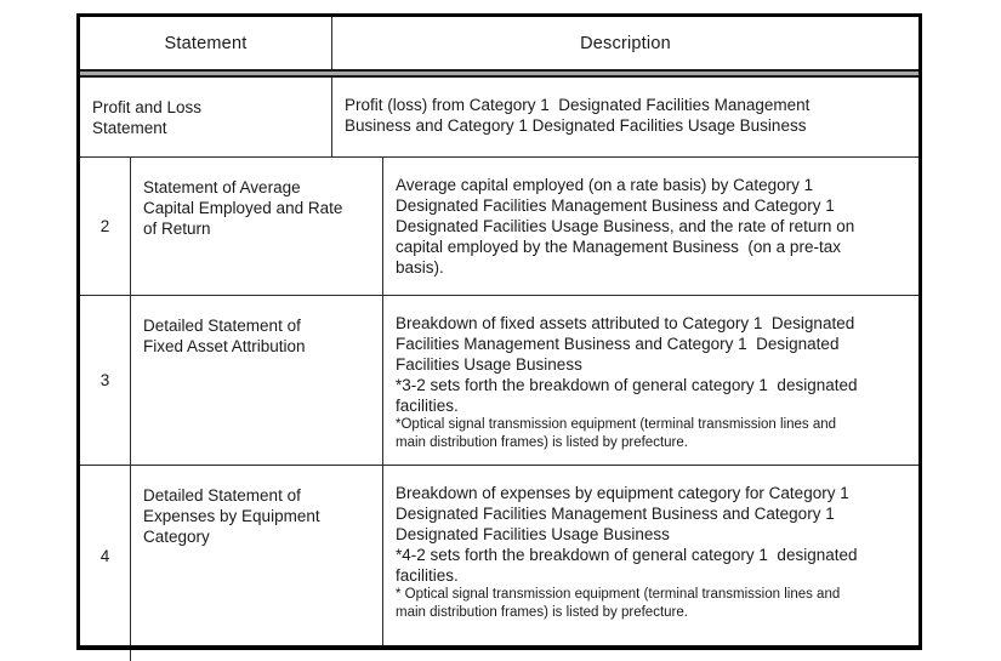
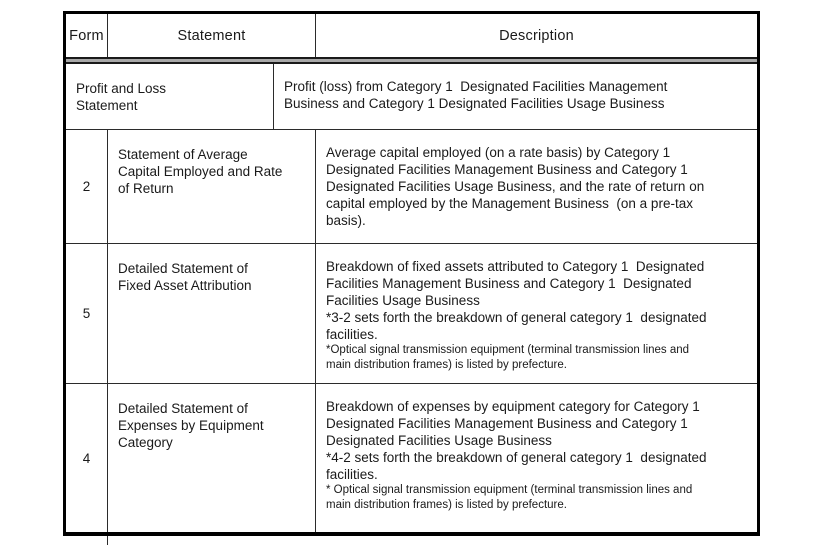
+ Form
  Statement
  Description
  Profit and Loss
  Statement
  Profit (loss) from Category 1 Designated Facilities Management
  Business and Category 1 Designated Facilities Usage Business
  2
  Statement of Average
  Capital Employed and Rate
  of Return
  Average capital employed (on a rate basis) by Category 1
  Designated Facilities Management Business and Category 1
  Designated Facilities Usage Business, and the rate of return on
  capital employed by the Management Business (on a pre-tax
  basis).
- 3
+ 5
  Detailed Statement of
  Fixed Asset Attribution
  Breakdown of fixed assets attributed to Category 1 Designated
  Facilities Management Business and Category 1 Designated
  Facilities Usage Business
  *3-2 sets forth the breakdown of general category 1 designated
  facilities.
  *Optical signal transmission equipment (terminal transmission lines and
  main distribution frames) is listed by prefecture.
  4
  Detailed Statement of
  Expenses by Equipment
  Category
  Breakdown of expenses by equipment category for Category 1
  Designated Facilities Management Business and Category 1
  Designated Facilities Usage Business
  *4-2 sets forth the breakdown of general category 1 designated
  facilities.
  * Optical signal transmission equipment (terminal transmission lines and
  main distribution frames) is listed by prefecture.
